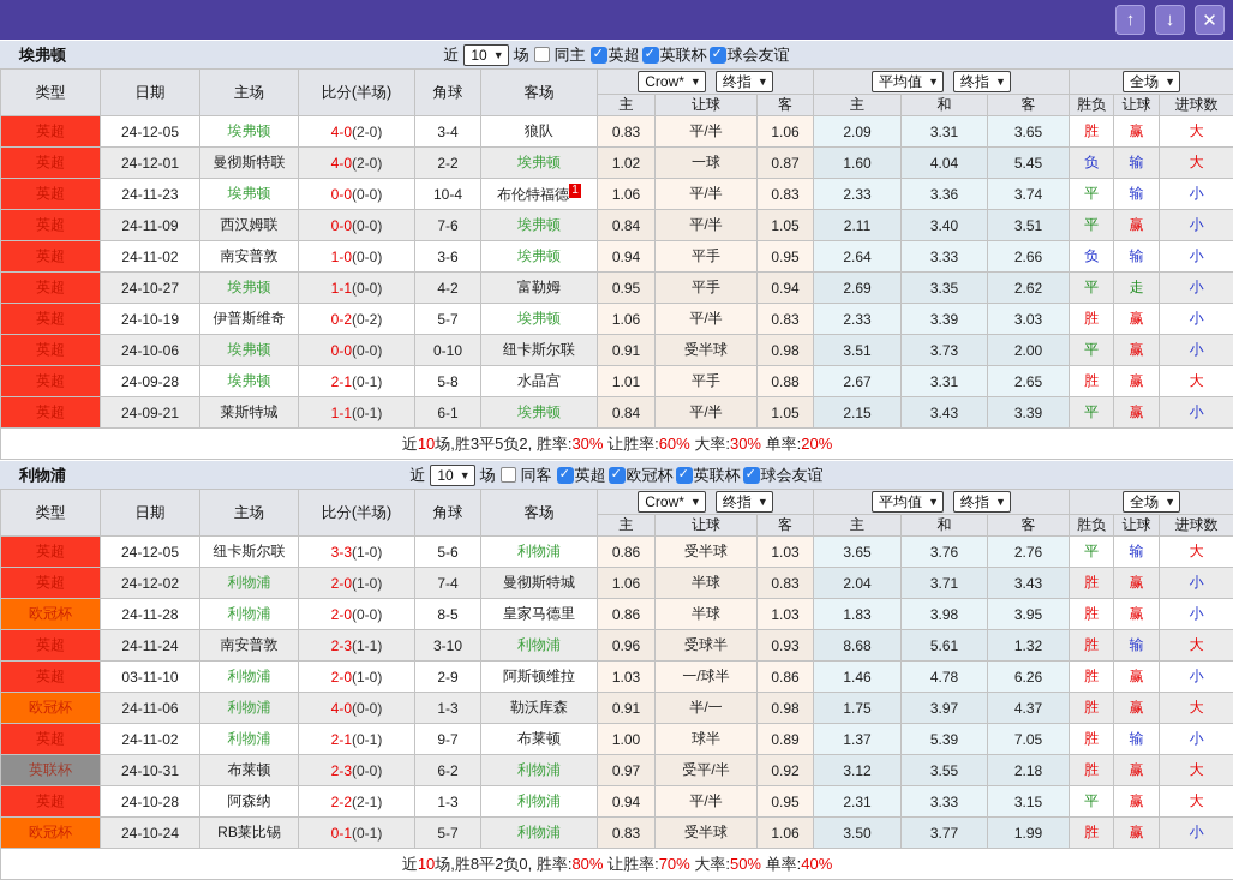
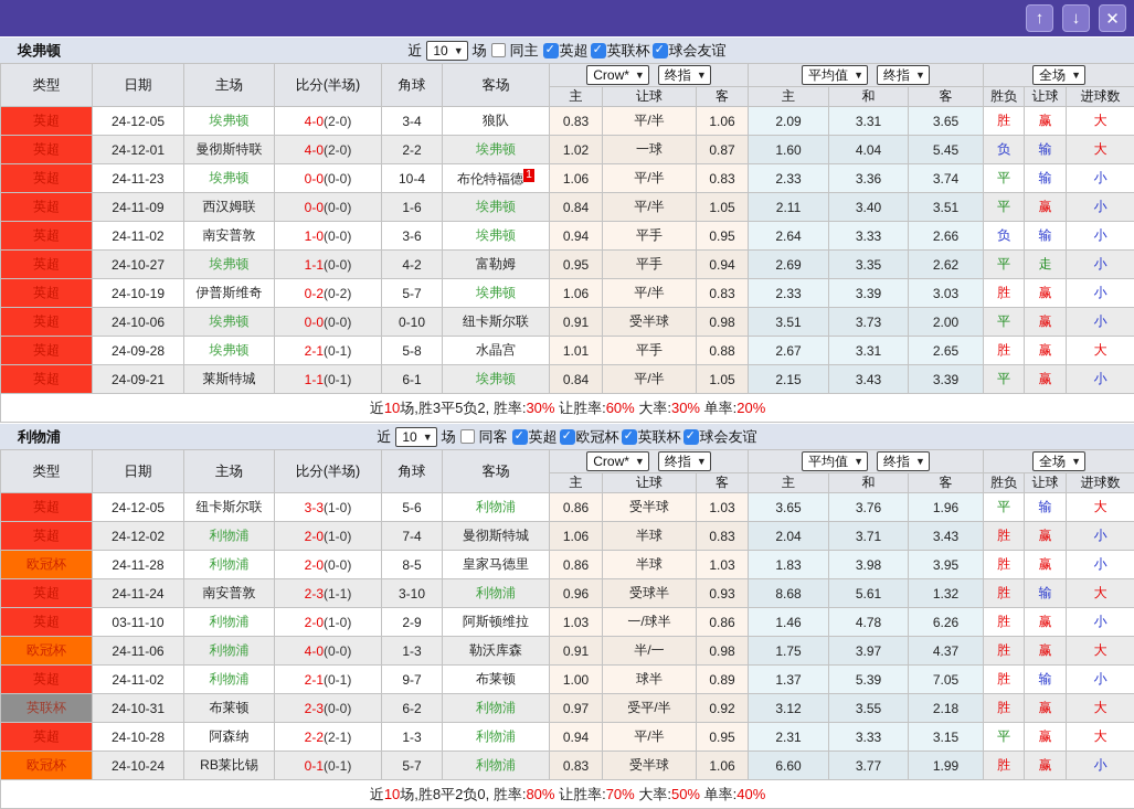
  ↑
  ↓
  ✕
  埃弗顿
  近
  10
  ▼
  场
  同主
  英超
  英联杯
  球会友谊
  类型	日期	主场	比分(半场)	角球	客场	Crow* ▼ 终指 ▼	平均值 ▼ 终指 ▼	全场 ▼
  主	让球	客	主	和	客	胜负	让球	进球数
  英超	24-12-05	埃弗顿	4-0(2-0)	3-4	狼队	0.83	平/半	1.06	2.09	3.31	3.65	胜	赢	大
  英超	24-12-01	曼彻斯特联	4-0(2-0)	2-2	埃弗顿	1.02	一球	0.87	1.60	4.04	5.45	负	输	大
  英超	24-11-23	埃弗顿	0-0(0-0)	10-4	布伦特福德 1	1.06	平/半	0.83	2.33	3.36	3.74	平	输	小
- 英超	24-11-09	西汉姆联	0-0(0-0)	7-6	埃弗顿	0.84	平/半	1.05	2.11	3.40	3.51	平	赢	小
+ 英超	24-11-09	西汉姆联	0-0(0-0)	1-6	埃弗顿	0.84	平/半	1.05	2.11	3.40	3.51	平	赢	小
  英超	24-11-02	南安普敦	1-0(0-0)	3-6	埃弗顿	0.94	平手	0.95	2.64	3.33	2.66	负	输	小
  英超	24-10-27	埃弗顿	1-1(0-0)	4-2	富勒姆	0.95	平手	0.94	2.69	3.35	2.62	平	走	小
  英超	24-10-19	伊普斯维奇	0-2(0-2)	5-7	埃弗顿	1.06	平/半	0.83	2.33	3.39	3.03	胜	赢	小
  英超	24-10-06	埃弗顿	0-0(0-0)	0-10	纽卡斯尔联	0.91	受半球	0.98	3.51	3.73	2.00	平	赢	小
  英超	24-09-28	埃弗顿	2-1(0-1)	5-8	水晶宫	1.01	平手	0.88	2.67	3.31	2.65	胜	赢	大
  英超	24-09-21	莱斯特城	1-1(0-1)	6-1	埃弗顿	0.84	平/半	1.05	2.15	3.43	3.39	平	赢	小
  近10场,胜3平5负2, 胜率:30% 让胜率:60% 大率:30% 单率:20%
  利物浦
  近
  10
  ▼
  场
  同客
  英超
  欧冠杯
  英联杯
  球会友谊
  类型	日期	主场	比分(半场)	角球	客场	Crow* ▼ 终指 ▼	平均值 ▼ 终指 ▼	全场 ▼
  主	让球	客	主	和	客	胜负	让球	进球数
- 英超	24-12-05	纽卡斯尔联	3-3(1-0)	5-6	利物浦	0.86	受半球	1.03	3.65	3.76	2.76	平	输	大
+ 英超	24-12-05	纽卡斯尔联	3-3(1-0)	5-6	利物浦	0.86	受半球	1.03	3.65	3.76	1.96	平	输	大
  英超	24-12-02	利物浦	2-0(1-0)	7-4	曼彻斯特城	1.06	半球	0.83	2.04	3.71	3.43	胜	赢	小
  欧冠杯	24-11-28	利物浦	2-0(0-0)	8-5	皇家马德里	0.86	半球	1.03	1.83	3.98	3.95	胜	赢	小
  英超	24-11-24	南安普敦	2-3(1-1)	3-10	利物浦	0.96	受球半	0.93	8.68	5.61	1.32	胜	输	大
  英超	03-11-10	利物浦	2-0(1-0)	2-9	阿斯顿维拉	1.03	一/球半	0.86	1.46	4.78	6.26	胜	赢	小
  欧冠杯	24-11-06	利物浦	4-0(0-0)	1-3	勒沃库森	0.91	半/一	0.98	1.75	3.97	4.37	胜	赢	大
  英超	24-11-02	利物浦	2-1(0-1)	9-7	布莱顿	1.00	球半	0.89	1.37	5.39	7.05	胜	输	小
  英联杯	24-10-31	布莱顿	2-3(0-0)	6-2	利物浦	0.97	受平/半	0.92	3.12	3.55	2.18	胜	赢	大
  英超	24-10-28	阿森纳	2-2(2-1)	1-3	利物浦	0.94	平/半	0.95	2.31	3.33	3.15	平	赢	大
- 欧冠杯	24-10-24	RB莱比锡	0-1(0-1)	5-7	利物浦	0.83	受半球	1.06	3.50	3.77	1.99	胜	赢	小
+ 欧冠杯	24-10-24	RB莱比锡	0-1(0-1)	5-7	利物浦	0.83	受半球	1.06	6.60	3.77	1.99	胜	赢	小
  近10场,胜8平2负0, 胜率:80% 让胜率:70% 大率:50% 单率:40%
